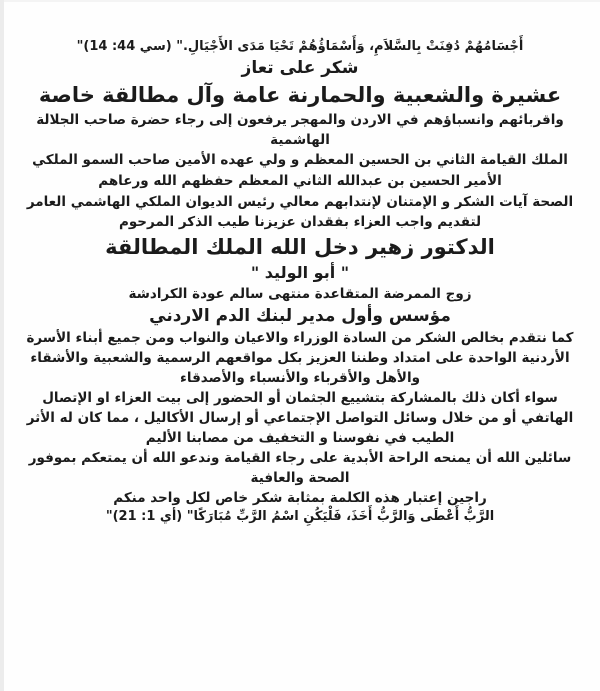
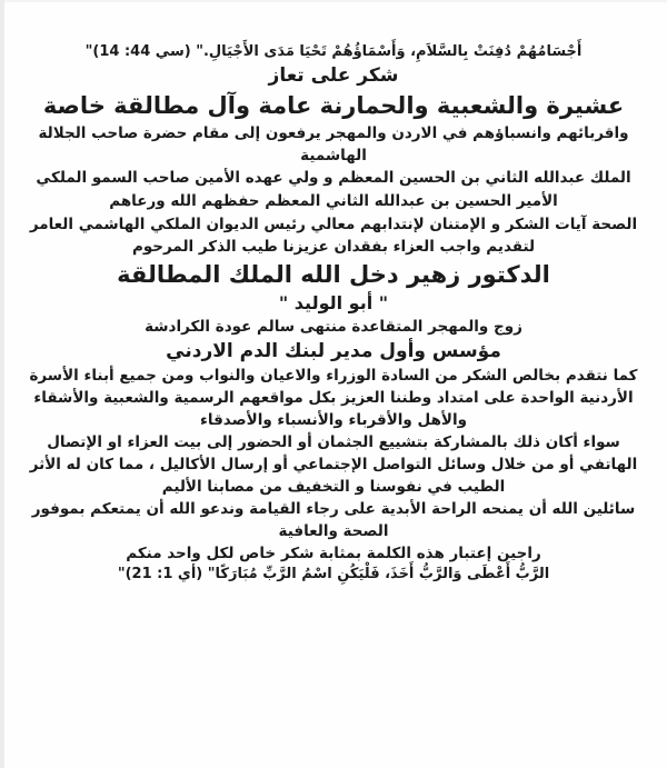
  أَجْسَامُهُمْ دُفِنَتْ بِالسَّلاَمِ، وَأَسْمَاؤُهُمْ تَحْيَا مَدَى الأَجْيَالِ." (سي 44: 14)"
  شكر على تعاز
  عشيرة والشعبية والحمارنة عامة وآل مطالقة خاصة
- واقربائهم وانسباؤهم في الاردن والمهجر يرفعون إلى رجاء حضرة صاحب الجلالة الهاشمية
+ واقربائهم وانسباؤهم في الاردن والمهجر يرفعون إلى مقام حضرة صاحب الجلالة الهاشمية
- الملك القيامة الثاني بن الحسين المعظم و ولي عهده الأمين صاحب السمو الملكي الأمير الحسين بن عبدالله الثاني المعظم حفظهم الله ورعاهم
+ الملك عبدالله الثاني بن الحسين المعظم و ولي عهده الأمين صاحب السمو الملكي الأمير الحسين بن عبدالله الثاني المعظم حفظهم الله ورعاهم
  الصحة آيات الشكر و الإمتنان لإنتدابهم معالي رئيس الديوان الملكي الهاشمي العامر
  لتقديم واجب العزاء بفقدان عزيزنا طيب الذكر المرحوم
  الدكتور زهير دخل الله الملك المطالقة
  " أبو الوليد "
- زوج الممرضة المتقاعدة منتهى سالم عودة الكرادشة
+ زوج والمهجر المتقاعدة منتهى سالم عودة الكرادشة
  مؤسس وأول مدير لبنك الدم الاردني
  كما نتقدم بخالص الشكر من السادة الوزراء والاعيان والنواب ومن جميع أبناء الأسرة الأردنية الواحدة على امتداد وطننا العزيز بكل مواقعهم الرسمية والشعبية والأشقاء والأهل والأقرباء والأنسباء والأصدقاء
  سواء أكان ذلك بالمشاركة بتشييع الجثمان أو الحضور إلى بيت العزاء او الإتصال الهاتفي أو من خلال وسائل التواصل الإجتماعي أو إرسال الأكاليل ، مما كان له الأثر الطيب في نفوسنا و التخفيف من مصابنا الأليم
  سائلين الله أن يمنحه الراحة الأبدية على رجاء القيامة وندعو الله أن يمتعكم بموفور الصحة والعافية
  راجين إعتبار هذه الكلمة بمثابة شكر خاص لكل واحد منكم
  الرَّبُّ أَعْطَى وَالرَّبُّ أَخَذَ، فَلْيَكُنِ اسْمُ الرَّبِّ مُبَارَكًا" (أي 1: 21)"
